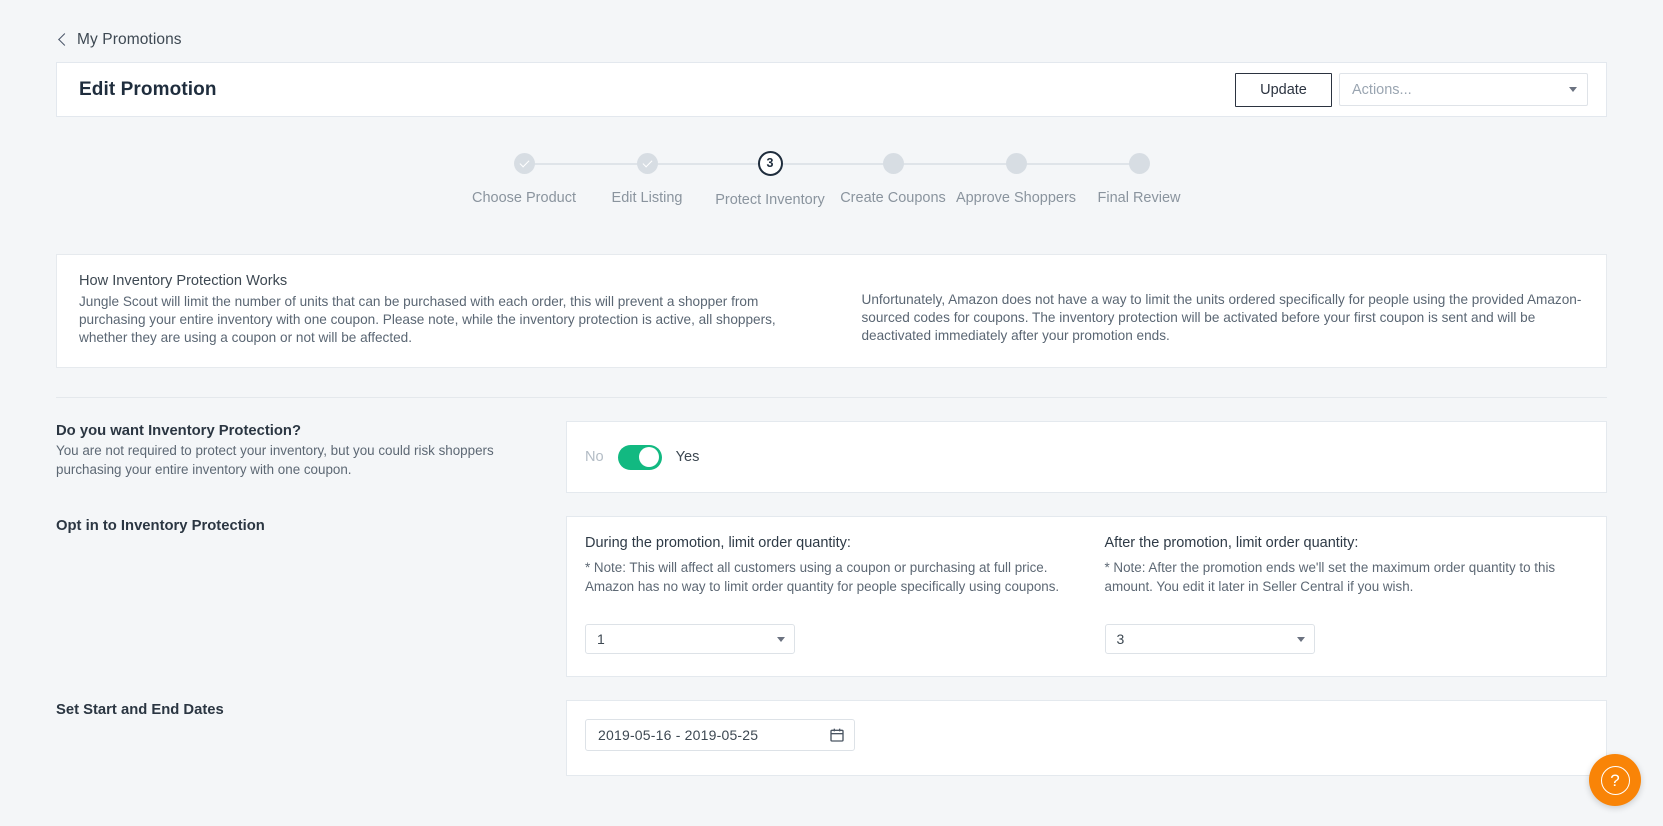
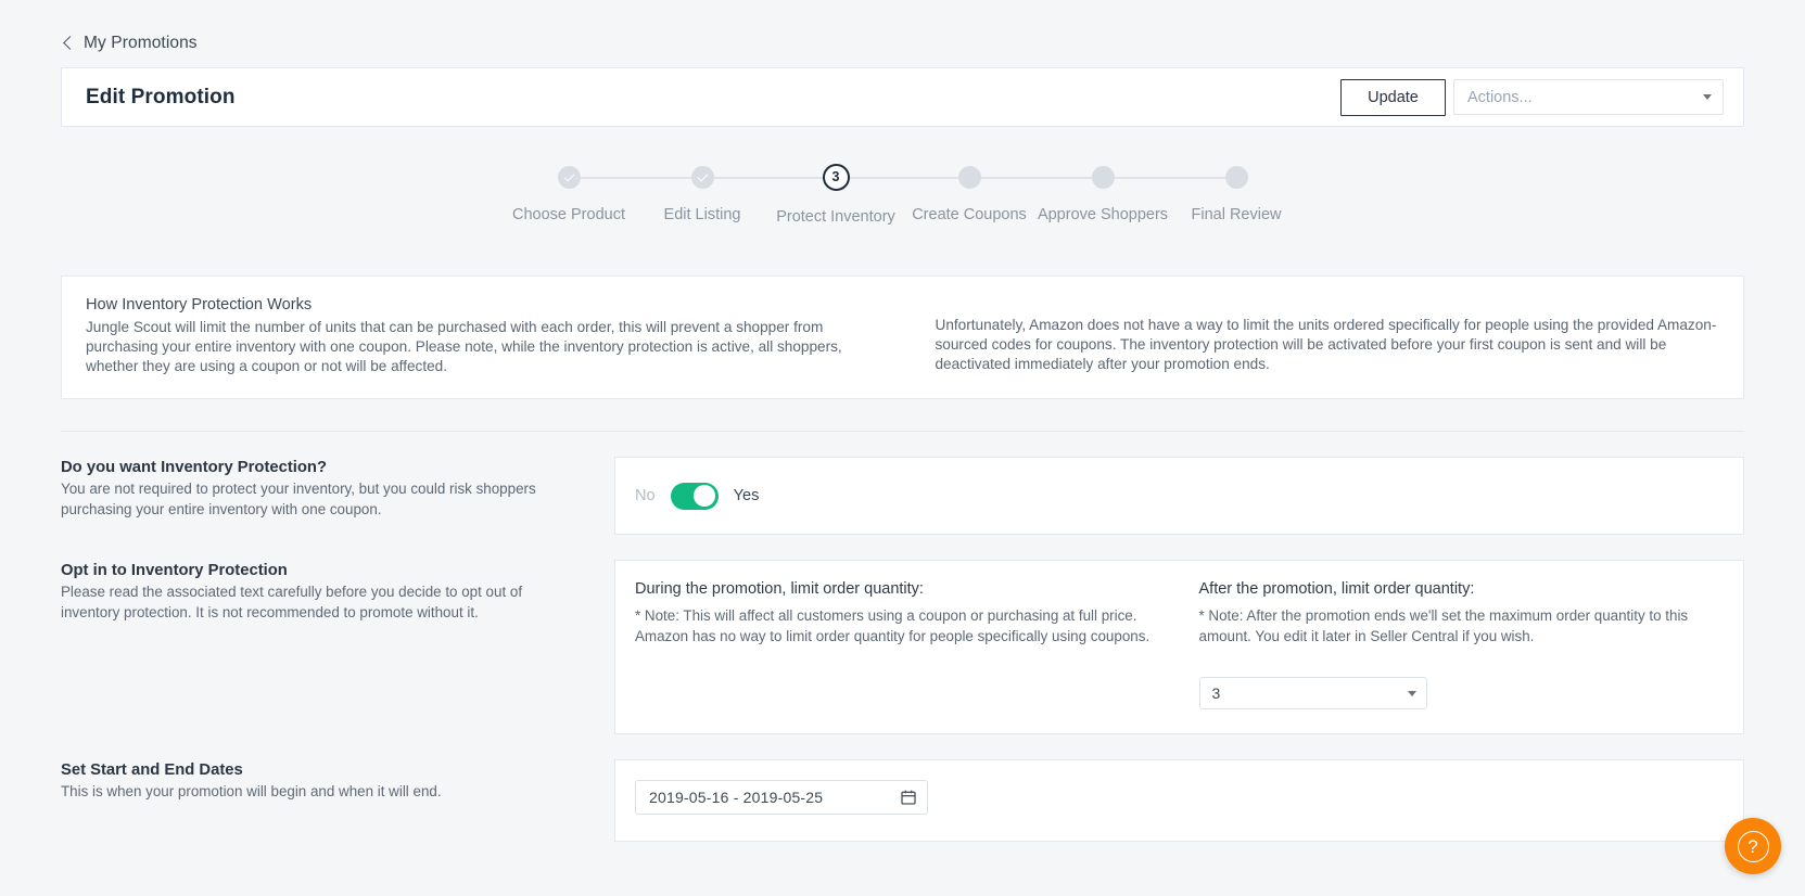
  My Promotions
  Edit Promotion
  Update
  Actions...
  Choose Product
  Edit Listing
  3
  Protect Inventory
  Create Coupons
  Approve Shoppers
  Final Review
  How Inventory Protection Works
  Jungle Scout will limit the number of units that can be purchased with each order, this will prevent a shopper from purchasing your entire inventory with one coupon. Please note, while the inventory protection is active, all shoppers, whether they are using a coupon or not will be affected.
  Unfortunately, Amazon does not have a way to limit the units ordered specifically for people using the provided Amazon-sourced codes for coupons. The inventory protection will be activated before your first coupon is sent and will be deactivated immediately after your promotion ends.
  Do you want Inventory Protection?
  You are not required to protect your inventory, but you could risk shoppers purchasing your entire inventory with one coupon.
  No
  Yes
  Opt in to Inventory Protection
+ Please read the associated text carefully before you decide to opt out of inventory protection. It is not recommended to promote without it.
  During the promotion, limit order quantity:
  * Note: This will affect all customers using a coupon or purchasing at full price. Amazon has no way to limit order quantity for people specifically using coupons.
- 1
  After the promotion, limit order quantity:
  * Note: After the promotion ends we'll set the maximum order quantity to this amount. You edit it later in Seller Central if you wish.
  3
  Set Start and End Dates
+ This is when your promotion will begin and when it will end.
  2019-05-16 - 2019-05-25
  ?
